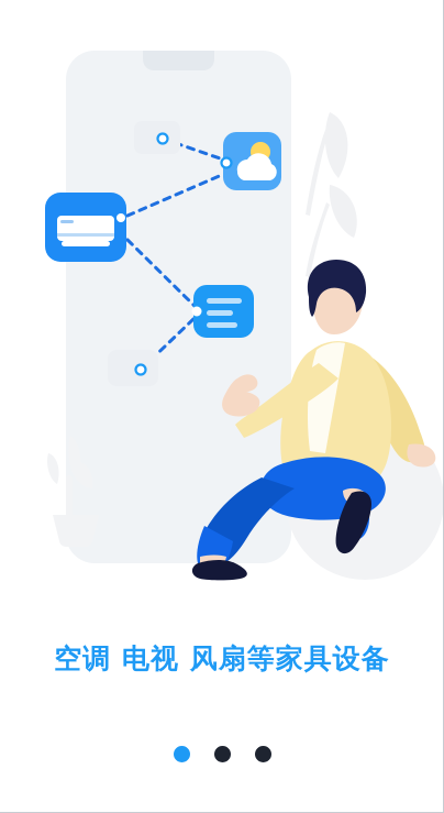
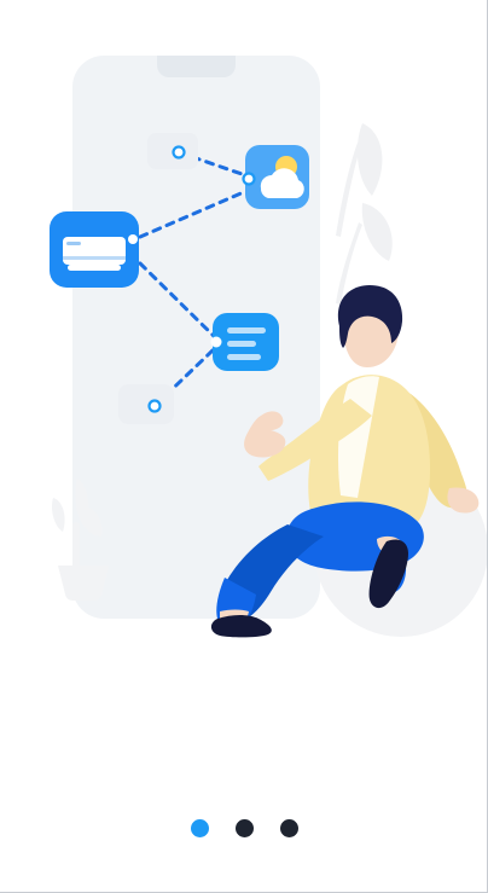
- 空调 电视 风扇等家具设备
